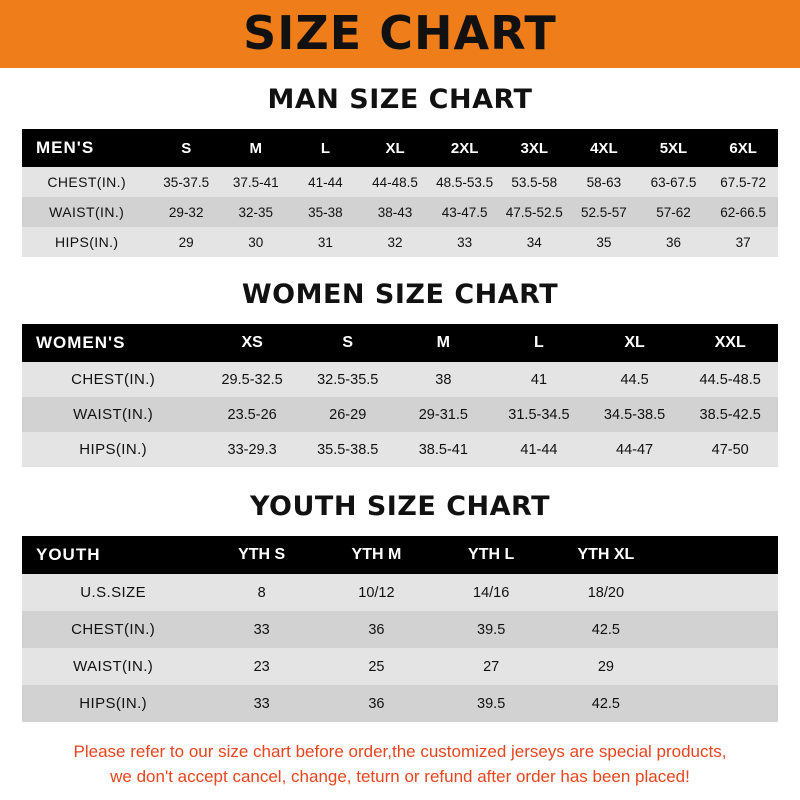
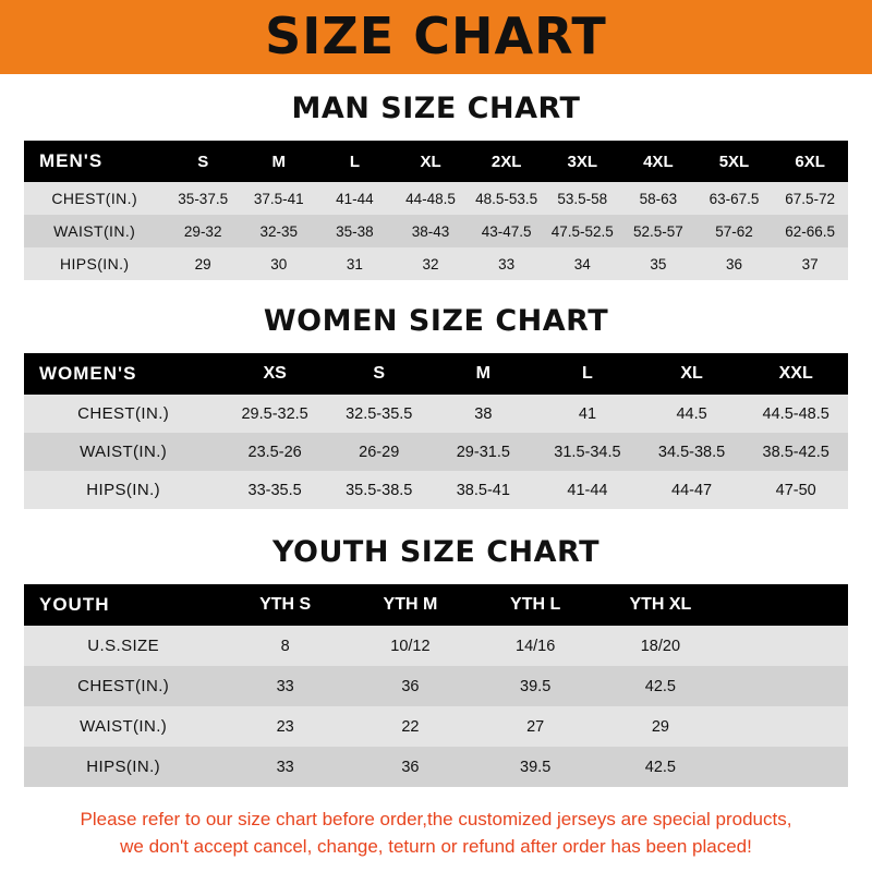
  SIZE CHART
  MAN SIZE CHART
  MEN'S	S	M	L	XL	2XL	3XL	4XL	5XL	6XL
  CHEST(IN.)	35-37.5	37.5-41	41-44	44-48.5	48.5-53.5	53.5-58	58-63	63-67.5	67.5-72
  WAIST(IN.)	29-32	32-35	35-38	38-43	43-47.5	47.5-52.5	52.5-57	57-62	62-66.5
  HIPS(IN.)	29	30	31	32	33	34	35	36	37
  WOMEN SIZE CHART
  WOMEN'S	XS	S	M	L	XL	XXL
  CHEST(IN.)	29.5-32.5	32.5-35.5	38	41	44.5	44.5-48.5
  WAIST(IN.)	23.5-26	26-29	29-31.5	31.5-34.5	34.5-38.5	38.5-42.5
- HIPS(IN.)	33-29.3	35.5-38.5	38.5-41	41-44	44-47	47-50
+ HIPS(IN.)	33-35.5	35.5-38.5	38.5-41	41-44	44-47	47-50
  YOUTH SIZE CHART
  YOUTH	YTH S	YTH M	YTH L	YTH XL
  U.S.SIZE	8	10/12	14/16	18/20
  CHEST(IN.)	33	36	39.5	42.5
- WAIST(IN.)	23	25	27	29
+ WAIST(IN.)	23	22	27	29
  HIPS(IN.)	33	36	39.5	42.5
  Please refer to our size chart before order,the customized jerseys are special products,
  we don't accept cancel, change, teturn or refund after order has been placed!
